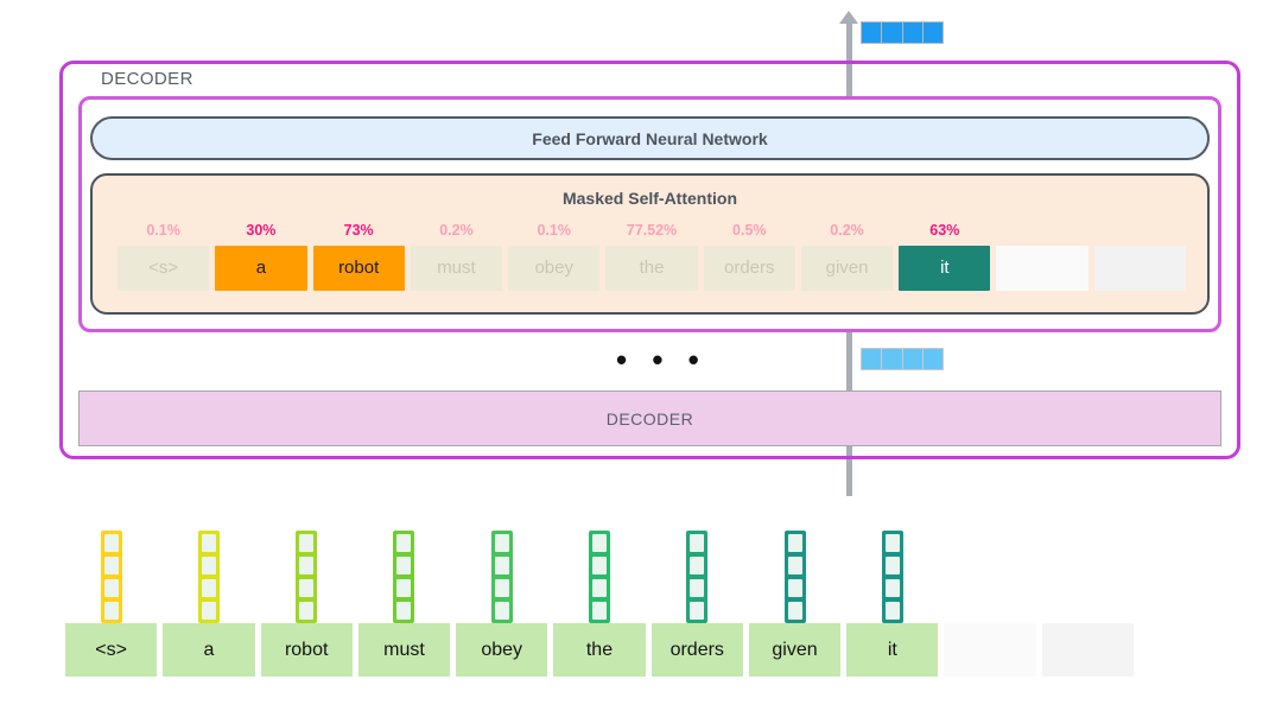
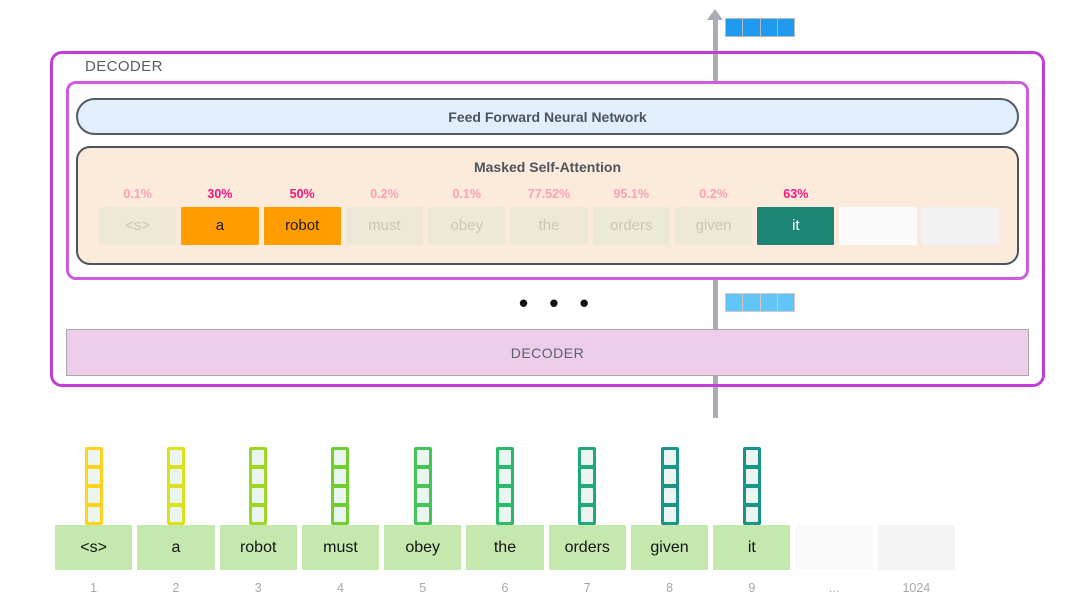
  DECODER
  Feed Forward Neural Network
  Masked Self-Attention
  0.1%
  30%
- 73%
+ 50%
  0.2%
  0.1%
  77.52%
- 0.5%
+ 95.1%
  0.2%
  63%
  <s>
  a
  robot
  must
  obey
  the
  orders
  given
  it
  • • •
  DECODER
  <s>
  a
  robot
  must
  obey
  the
  orders
  given
  it
+ 1
+ 2
+ 3
+ 4
+ 5
+ 6
+ 7
+ 8
+ 9
+ ...
+ 1024
